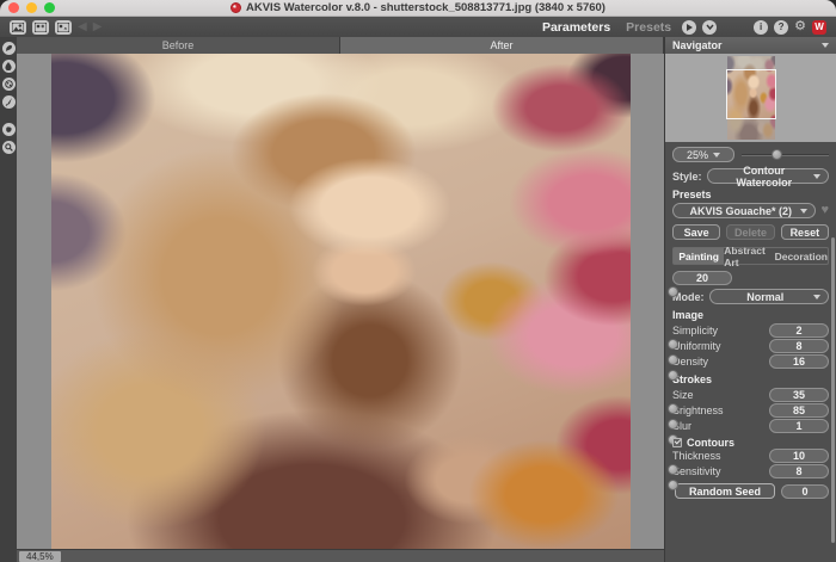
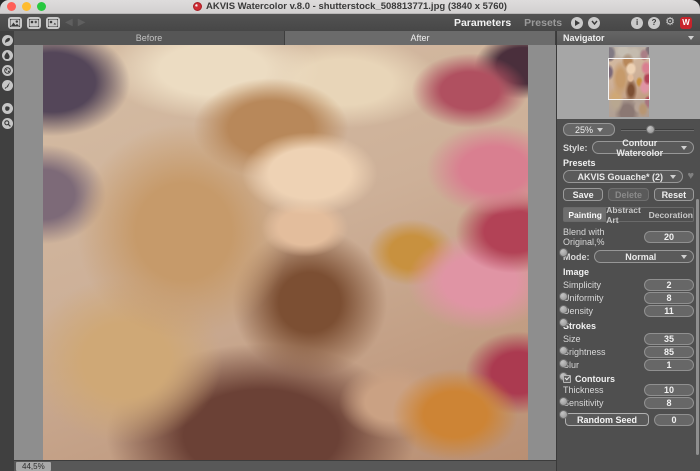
  AKVIS Watercolor v.8.0 - shutterstock_508813771.jpg (3840 x 5760)
  Parameters
  Presets
  i
  ?
  ⚙
  W
  Before
  After
  44,5%
  Navigator
  25%
  Style:
  Contour Watercolor
  Presets
  AKVIS Gouache* (2)
  ♥
  Save
  Delete
  Reset
  Painting
  Abstract Art
  Decoration
+ Blend with Original,%
  20
  Mode:
  Normal
  Image
  Simplicity
  2
  niformity
  8
  ensity
- 16
+ 11
  trokes
  Size
  35
  rightness
  85
  lur
  1
  Contours
  Thickness
  10
  ensitivity
  8
  Random Seed
  0
